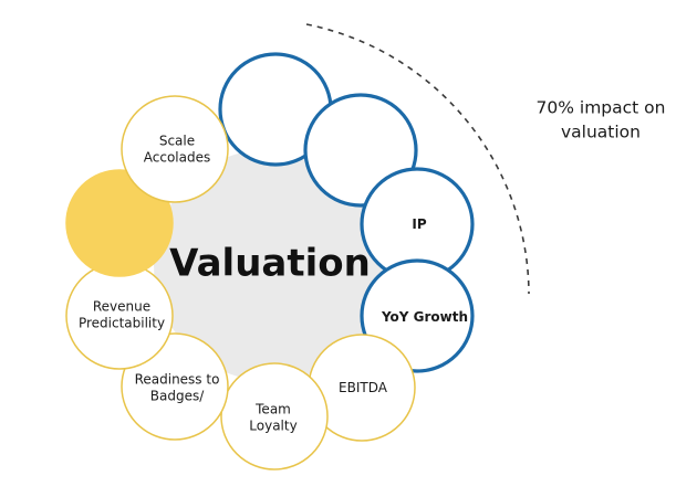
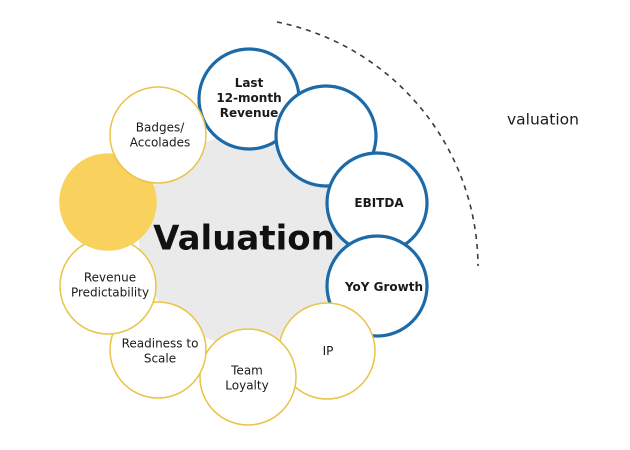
  Valuation
+ Last 12-month Revenue
- IP
+ EBITDA
  YoY Growth
- EBITDA
+ IP
  Team Loyalty
- Readiness to Badges/
+ Readiness to Scale
  Revenue Predictability
- Scale Accolades
+ Badges/ Accolades
- 70% impact on
  valuation
